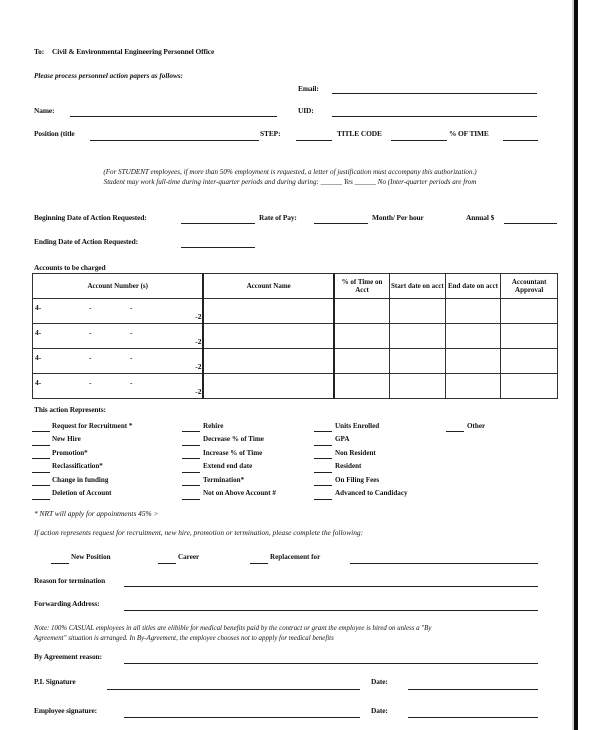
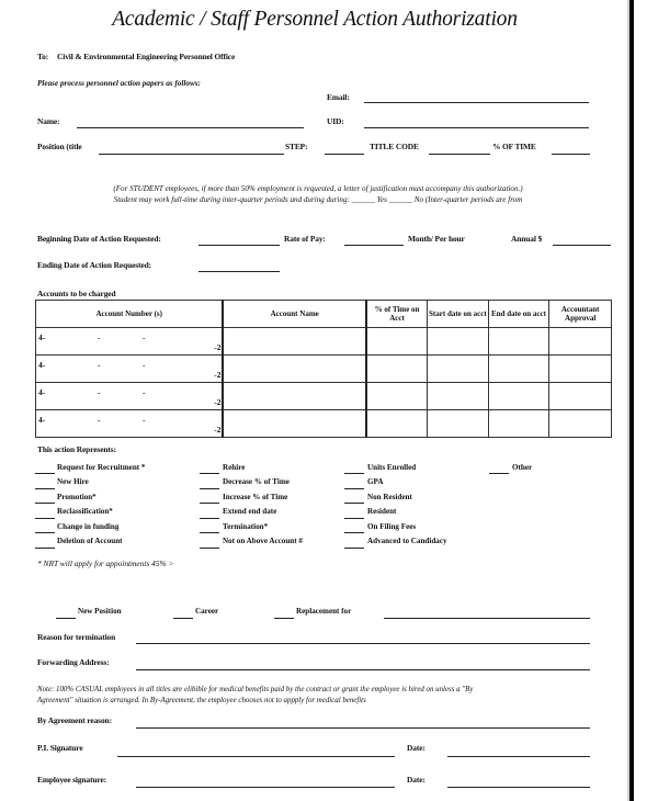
+ Academic / Staff Personnel Action Authorization
  To:
  Civil & Environmental Engineering Personnel Office
  Please process personnel action papers as follows:
  Email:
  Name:
  UID:
  Position (title
  STEP:
  TITLE CODE
  % OF TIME
  (For STUDENT employees, if more than 50% employment is requested, a letter of justification must accompany this authorization.)
  Student may work full-time during inter-quarter periods and during during: ______ Yes ______ No (Inter-quarter periods are from
  Beginning Date of Action Requested:
  Rate of Pay:
  Month/ Per hour
  Annual $
  Ending Date of Action Requested:
  Accounts to be charged
  Account Number (s)	Account Name	% of Time on Acct	Start date on acct	End date on acct	Accountant Approval
  4- - - -2
  4- - - -2
  4- - - -2
  4- - - -2
  This action Represents:
  Request for Recruitment *
  New Hire
  Promotion*
  Reclassification*
  Change in funding
  Deletion of Account
  Rehire
  Decrease % of Time
  Increase % of Time
  Extend end date
  Termination*
  Not on Above Account #
  Units Enrolled
  GPA
  Non Resident
  Resident
  On Filing Fees
  Advanced to Candidacy
  Other
  * NRT will apply for appointments 45% >
- If action represents request for recruitment, new hire, promotion or termination, please complete the following:
  New Position
  Career
  Replacement for
  Reason for termination
  Forwarding Address:
  By Agreement reason:
  P.I. Signature
  Date:
  Employee signature:
  Date:
